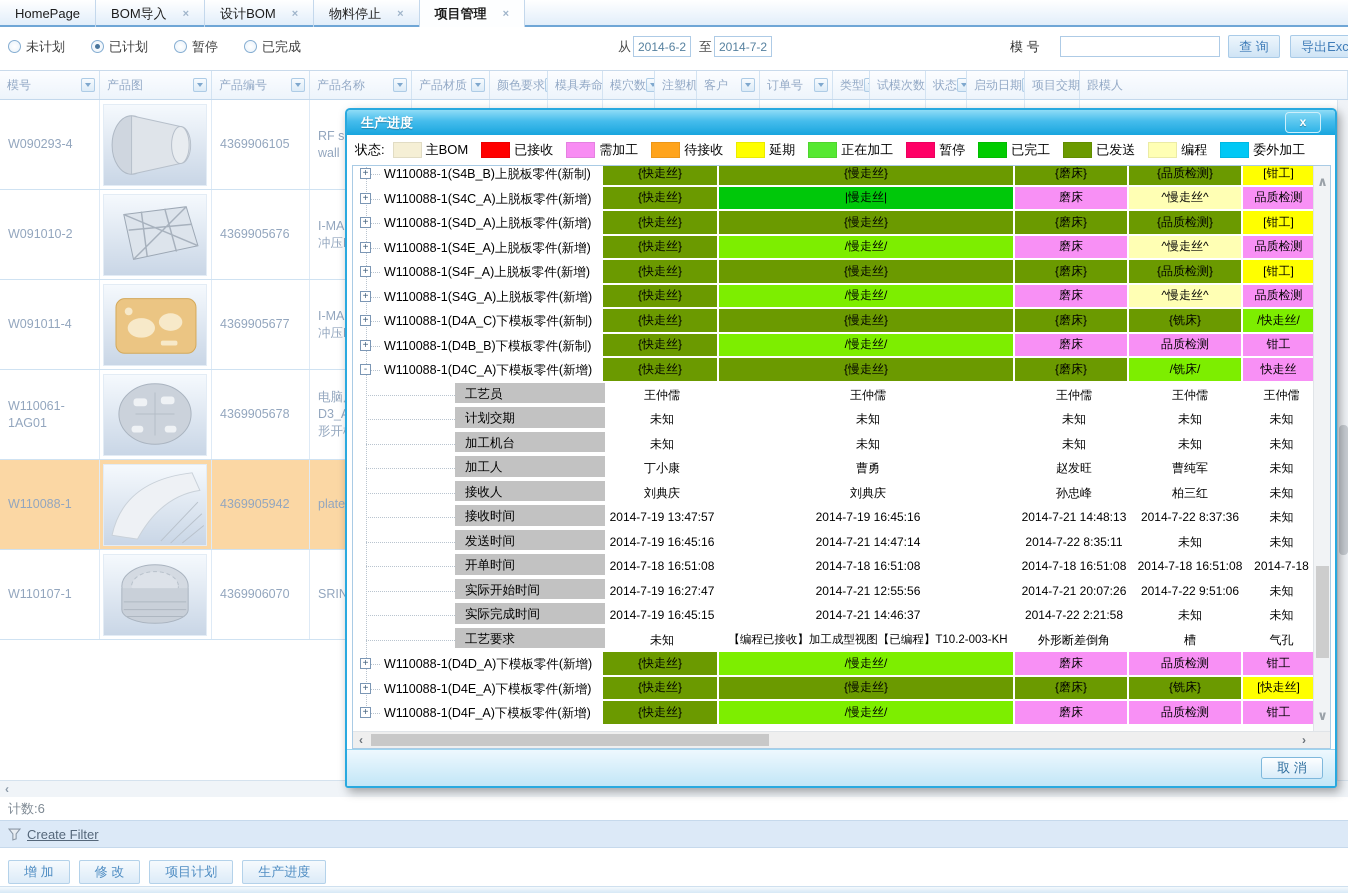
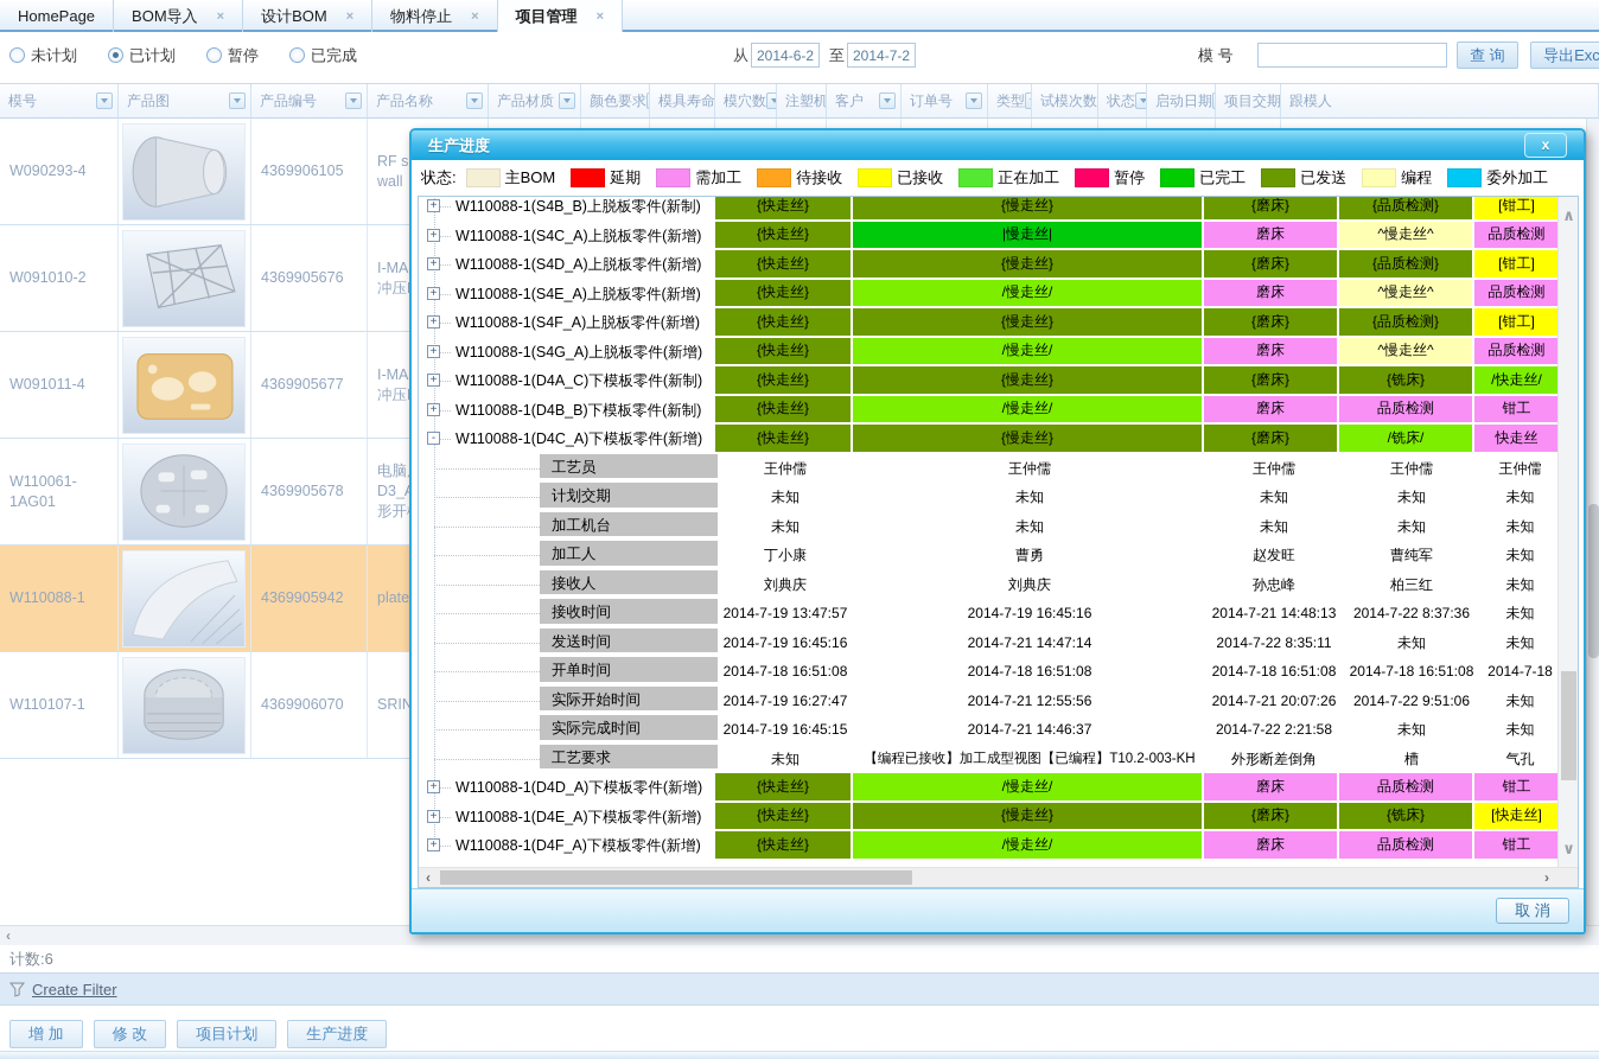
  HomePage
  BOM导入
  ×
  设计BOM
  ×
  物料停止
  ×
  项目管理
  ×
  未计划
  已计划
  暂停
  已完成
  从
  2014-6-2
  至
  2014-7-2
  模 号
  查 询
  导出Exc
  模号
  产品图
  产品编号
  产品名称
  产品材质
  颜色要求
  模具寿命
  模穴数
  注塑机
  客户
  订单号
  类型
  试模次数
  状态
  启动日期
  项目交期
  跟模人
  W090293-4
  4369906105
  RF s
  wall
  W091010-2
  4369905676
  I-MA
  W091011-4
  4369905677
  I-MA
  W110061-1AG01
  4369905678
  D3_
  W110088-1
  4369905942
  plate
  W110107-1
  4369906070
  SRIN
  ‹
  计数:6
  Create Filter
  增 加
  修 改
  项目计划
  生产进度
  生产进度
  x
  状态:
  主BOM
- 已接收
+ 延期
  需加工
  待接收
- 延期
+ 已接收
  正在加工
  暂停
  已完工
  已发送
  编程
  委外加工
  +
  W110088-1(S4B_B)上脱板零件(新制)
  {快走丝}
  {慢走丝}
  {磨床}
  {品质检测}
  [钳工]
  +
  W110088-1(S4C_A)上脱板零件(新增)
  {快走丝}
  |慢走丝|
  磨床
  ^慢走丝^
  品质检测
  +
  W110088-1(S4D_A)上脱板零件(新增)
  {快走丝}
  {慢走丝}
  {磨床}
  {品质检测}
  [钳工]
  +
  W110088-1(S4E_A)上脱板零件(新增)
  {快走丝}
  /慢走丝/
  磨床
  ^慢走丝^
  品质检测
  +
  W110088-1(S4F_A)上脱板零件(新增)
  {快走丝}
  {慢走丝}
  {磨床}
  {品质检测}
  [钳工]
  +
  W110088-1(S4G_A)上脱板零件(新增)
  {快走丝}
  /慢走丝/
  磨床
  ^慢走丝^
  品质检测
  +
  W110088-1(D4A_C)下模板零件(新制)
  {快走丝}
  {慢走丝}
  {磨床}
  {铣床}
  /快走丝/
  +
  W110088-1(D4B_B)下模板零件(新制)
  {快走丝}
  /慢走丝/
  磨床
  品质检测
  钳工
  -
  W110088-1(D4C_A)下模板零件(新增)
  {快走丝}
  {慢走丝}
  {磨床}
  /铣床/
  快走丝
  工艺员
  王仲儒
  王仲儒
  王仲儒
  王仲儒
  王仲儒
  计划交期
  未知
  未知
  未知
  未知
  未知
  加工机台
  未知
  未知
  未知
  未知
  未知
  加工人
  丁小康
  曹勇
  赵发旺
  曹纯军
  未知
  接收人
  刘典庆
  刘典庆
  孙忠峰
  柏三红
  未知
  接收时间
  2014-7-19 13:47:57
  2014-7-19 16:45:16
  2014-7-21 14:48:13
  2014-7-22 8:37:36
  未知
  发送时间
  2014-7-19 16:45:16
  2014-7-21 14:47:14
  2014-7-22 8:35:11
  未知
  未知
  开单时间
  2014-7-18 16:51:08
  2014-7-18 16:51:08
  2014-7-18 16:51:08
  2014-7-18 16:51:08
  2014-7-18
  实际开始时间
  2014-7-19 16:27:47
  2014-7-21 12:55:56
  2014-7-21 20:07:26
  2014-7-22 9:51:06
  未知
  实际完成时间
  2014-7-19 16:45:15
  2014-7-21 14:46:37
  2014-7-22 2:21:58
  未知
  未知
  工艺要求
  未知
  【编程已接收】加工成型视图【已编程】T10.2-003-KH
  外形断差倒角
  槽
  气孔
  +
  W110088-1(D4D_A)下模板零件(新增)
  {快走丝}
  /慢走丝/
  磨床
  品质检测
  钳工
  +
  W110088-1(D4E_A)下模板零件(新增)
  {快走丝}
  {慢走丝}
  {磨床}
  {铣床}
  [快走丝]
  +
  W110088-1(D4F_A)下模板零件(新增)
  {快走丝}
  /慢走丝/
  磨床
  品质检测
  钳工
  ∧
  ∨
  ‹
  ›
  取 消
